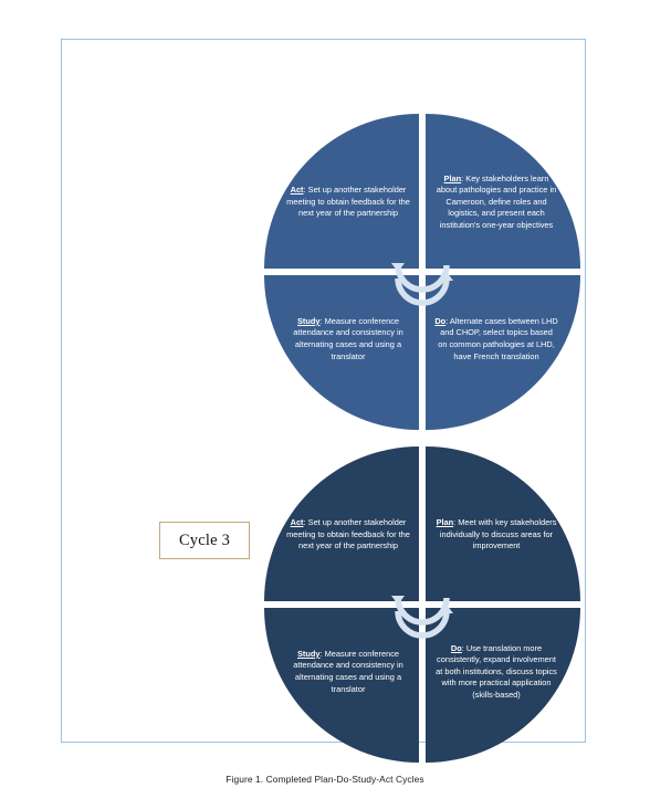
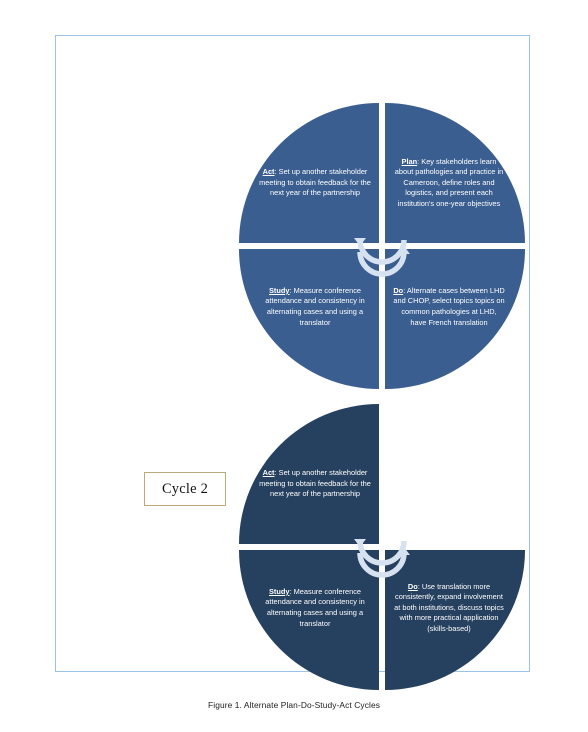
  Act: Set up another stakeholder meeting to obtain feedback for the next year of the partnership
  Plan: Key stakeholders learn about pathologies and practice in Cameroon, define roles and logistics, and present each institution's one-year objectives
  Study: Measure conference attendance and consistency in alternating cases and using a translator
- Do: Alternate cases between LHD and CHOP, select topics based on common pathologies at LHD, have French translation
+ Do: Alternate cases between LHD and CHOP, select topics topics on common pathologies at LHD, have French translation
- Cycle 3
+ Cycle 2
  Act: Set up another stakeholder meeting to obtain feedback for the next year of the partnership
- Plan: Meet with key stakeholders individually to discuss areas for improvement
  Study: Measure conference attendance and consistency in alternating cases and using a translator
  Do: Use translation more consistently, expand involvement at both institutions, discuss topics with more practical application (skills-based)
- Figure 1. Completed Plan-Do-Study-Act Cycles
+ Figure 1. Alternate Plan-Do-Study-Act Cycles
